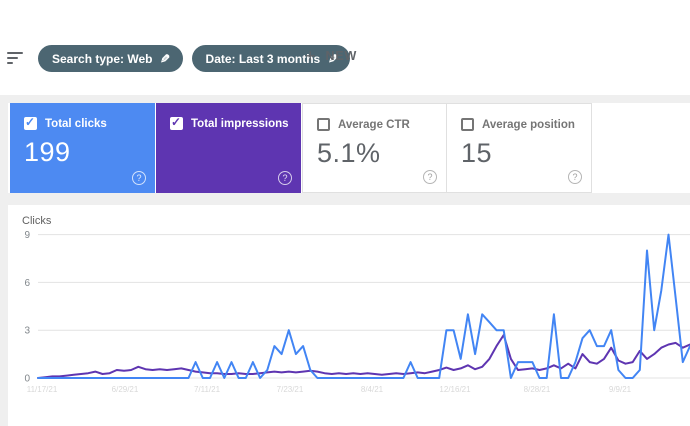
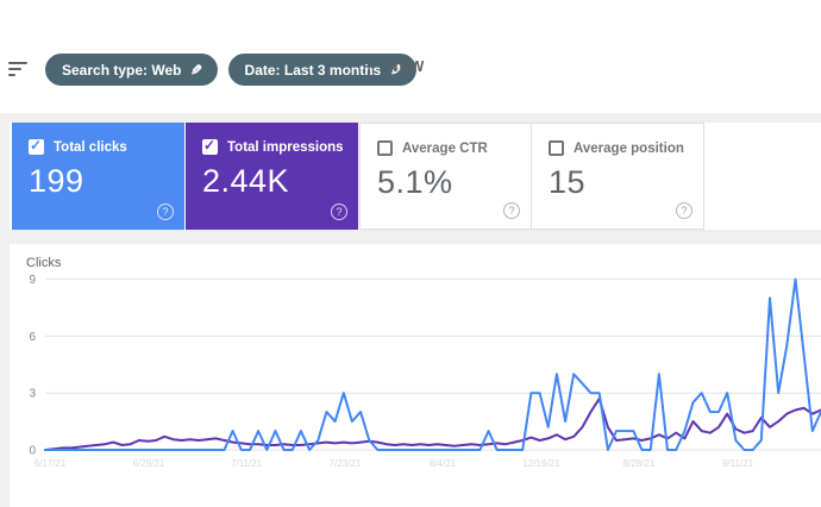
  Search type: Web
  Date: Last 3 months
  +
  NEW
  ✓
  Total clicks
  199
  ?
  ✓
  Total impressions
+ 2.44K
  ?
  Average CTR
  5.1%
  ?
  Average position
  15
  ?
  Clicks
  9
  6
  3
  0
- 11/17/21
+ 6/17/21
  6/29/21
  7/11/21
  7/23/21
  8/4/21
  12/16/21
  8/28/21
- 9/9/21
+ 9/11/21
